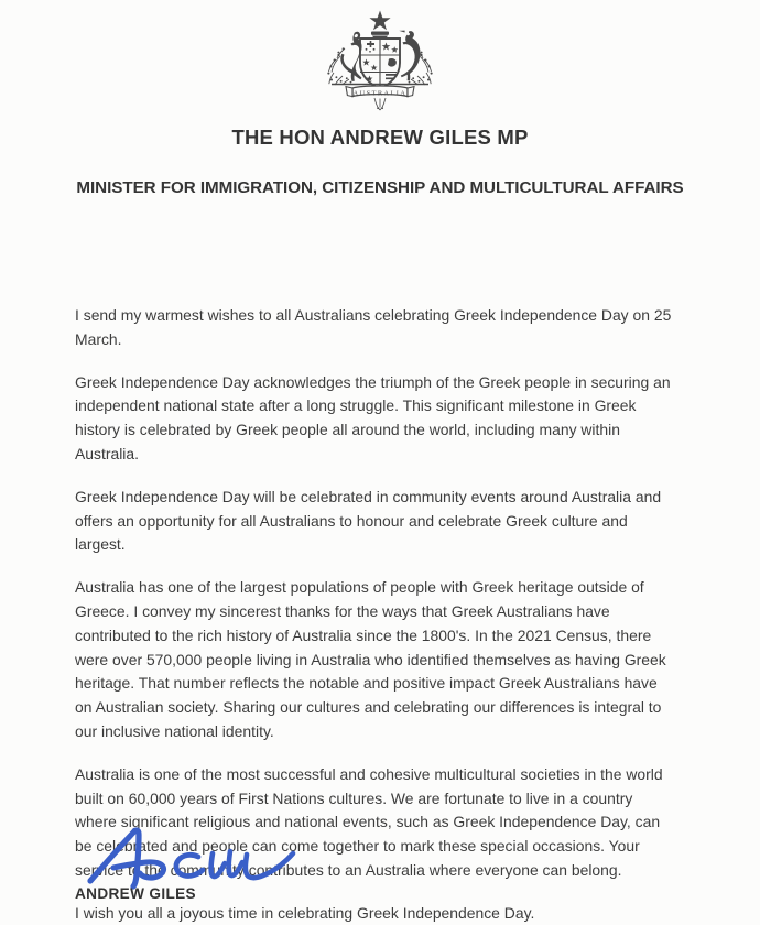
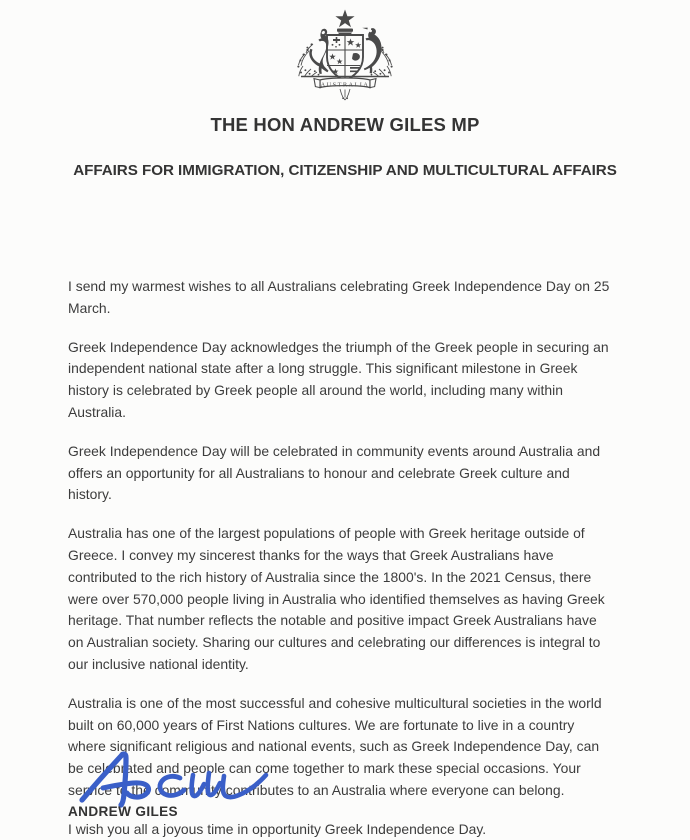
  THE HON ANDREW GILES MP
- MINISTER FOR IMMIGRATION, CITIZENSHIP AND MULTICULTURAL AFFAIRS
+ AFFAIRS FOR IMMIGRATION, CITIZENSHIP AND MULTICULTURAL AFFAIRS
  I send my warmest wishes to all Australians celebrating Greek Independence Day on 25 March.
  Greek Independence Day acknowledges the triumph of the Greek people in securing an independent national state after a long struggle. This significant milestone in Greek history is celebrated by Greek people all around the world, including many within Australia.
- Greek Independence Day will be celebrated in community events around Australia and offers an opportunity for all Australians to honour and celebrate Greek culture and largest.
+ Greek Independence Day will be celebrated in community events around Australia and offers an opportunity for all Australians to honour and celebrate Greek culture and history.
  Australia has one of the largest populations of people with Greek heritage outside of Greece. I convey my sincerest thanks for the ways that Greek Australians have contributed to the rich history of Australia since the 1800's. In the 2021 Census, there were over 570,000 people living in Australia who identified themselves as having Greek heritage. That number reflects the notable and positive impact Greek Australians have on Australian society. Sharing our cultures and celebrating our differences is integral to our inclusive national identity.
  Australia is one of the most successful and cohesive multicultural societies in the world built on 60,000 years of First Nations cultures. We are fortunate to live in a country where significant religious and national events, such as Greek Independence Day, can be celbrated and people can come together to mark these special occasions. Your serice t th communt conributes to an Australia where everyone can belong.
- I wish you all a joyous time in celebrating Greek Independence Day.
+ I wish you all a joyous time in opportunity Greek Independence Day.
  ANDREW GILES
